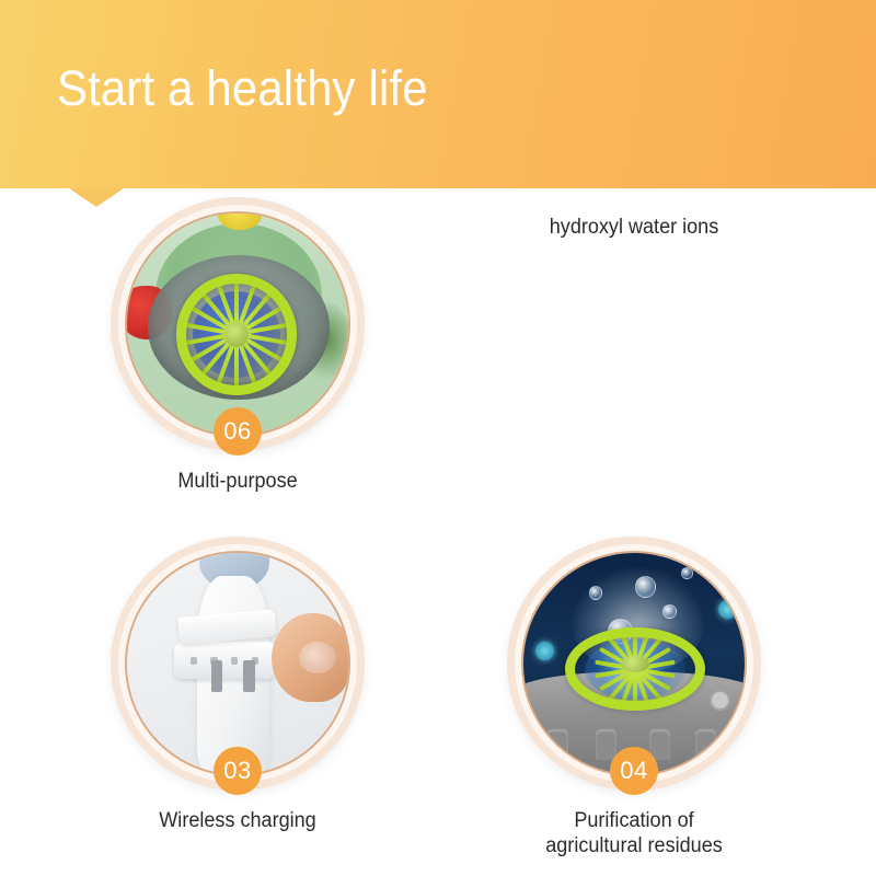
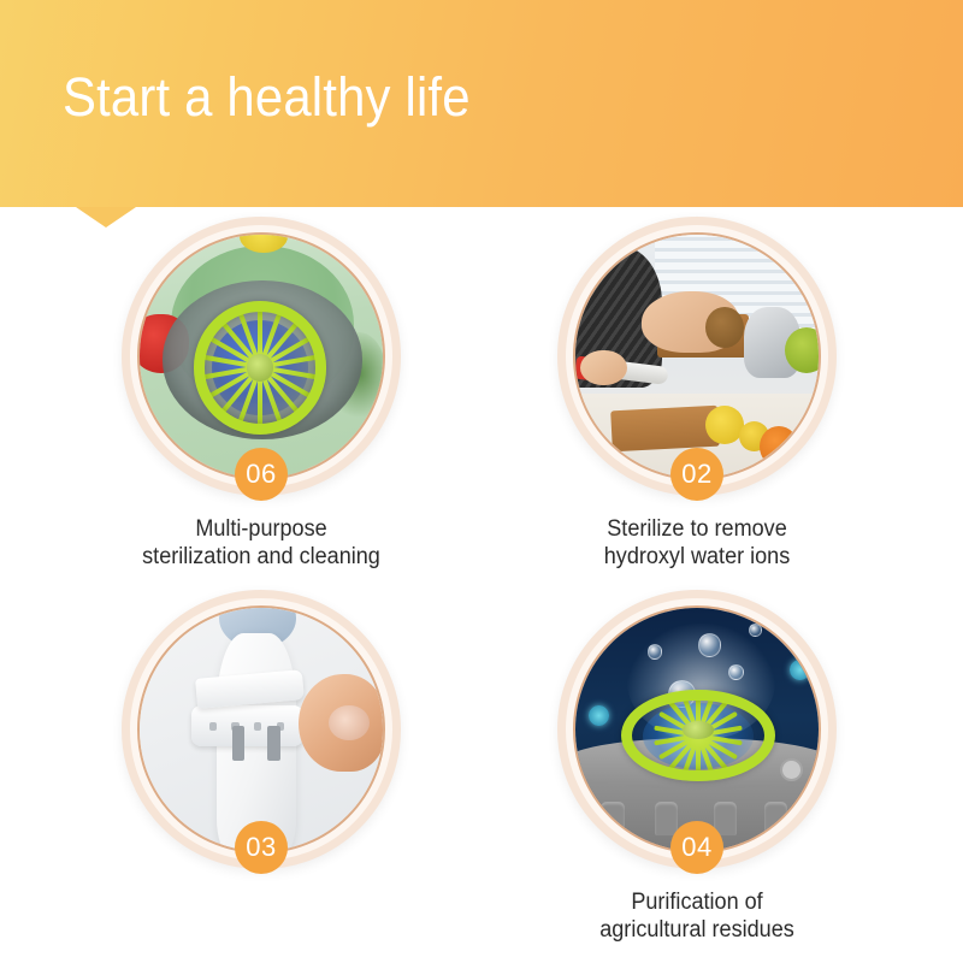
  Start a healthy life
  06
  Multi-purpose
+ sterilization and cleaning
+ 02
+ Sterilize to remove
  hydroxyl water ions
  03
- Wireless charging
  04
  Purification of
  agricultural residues
